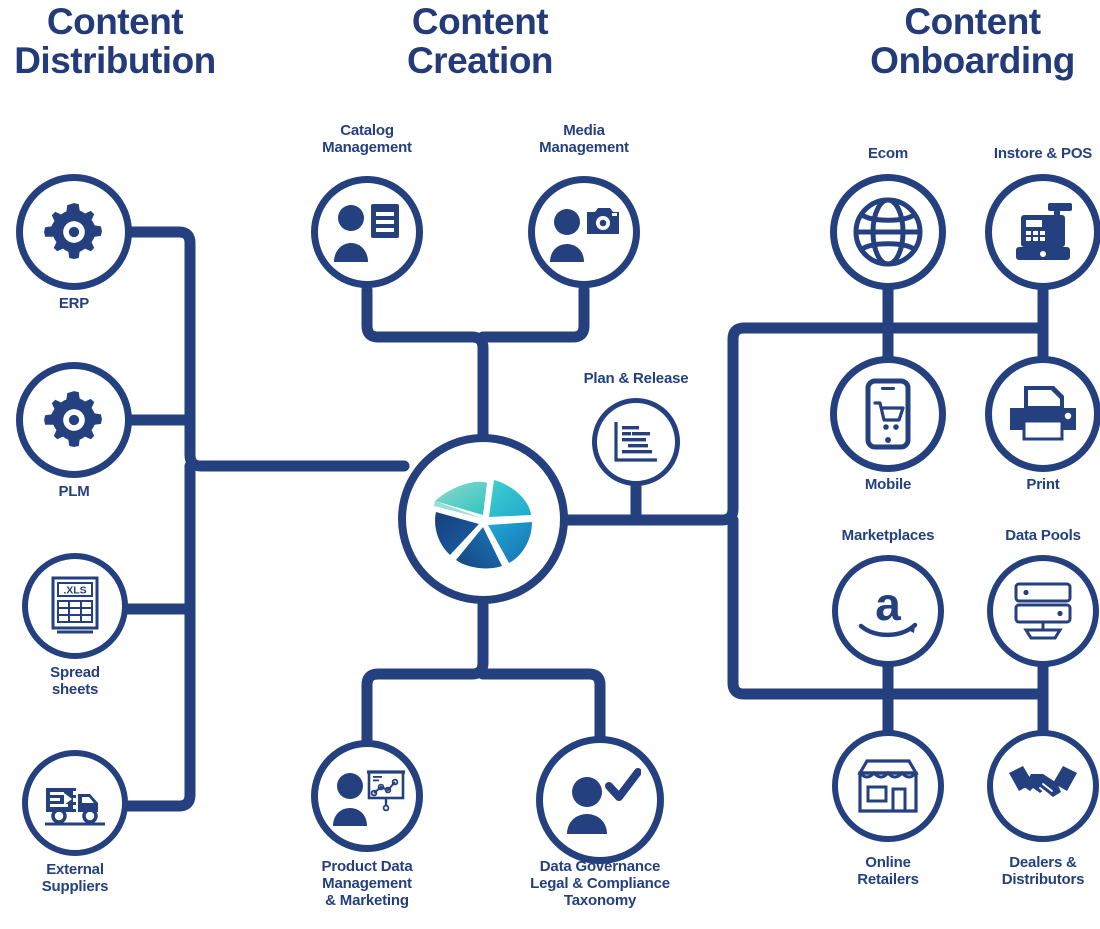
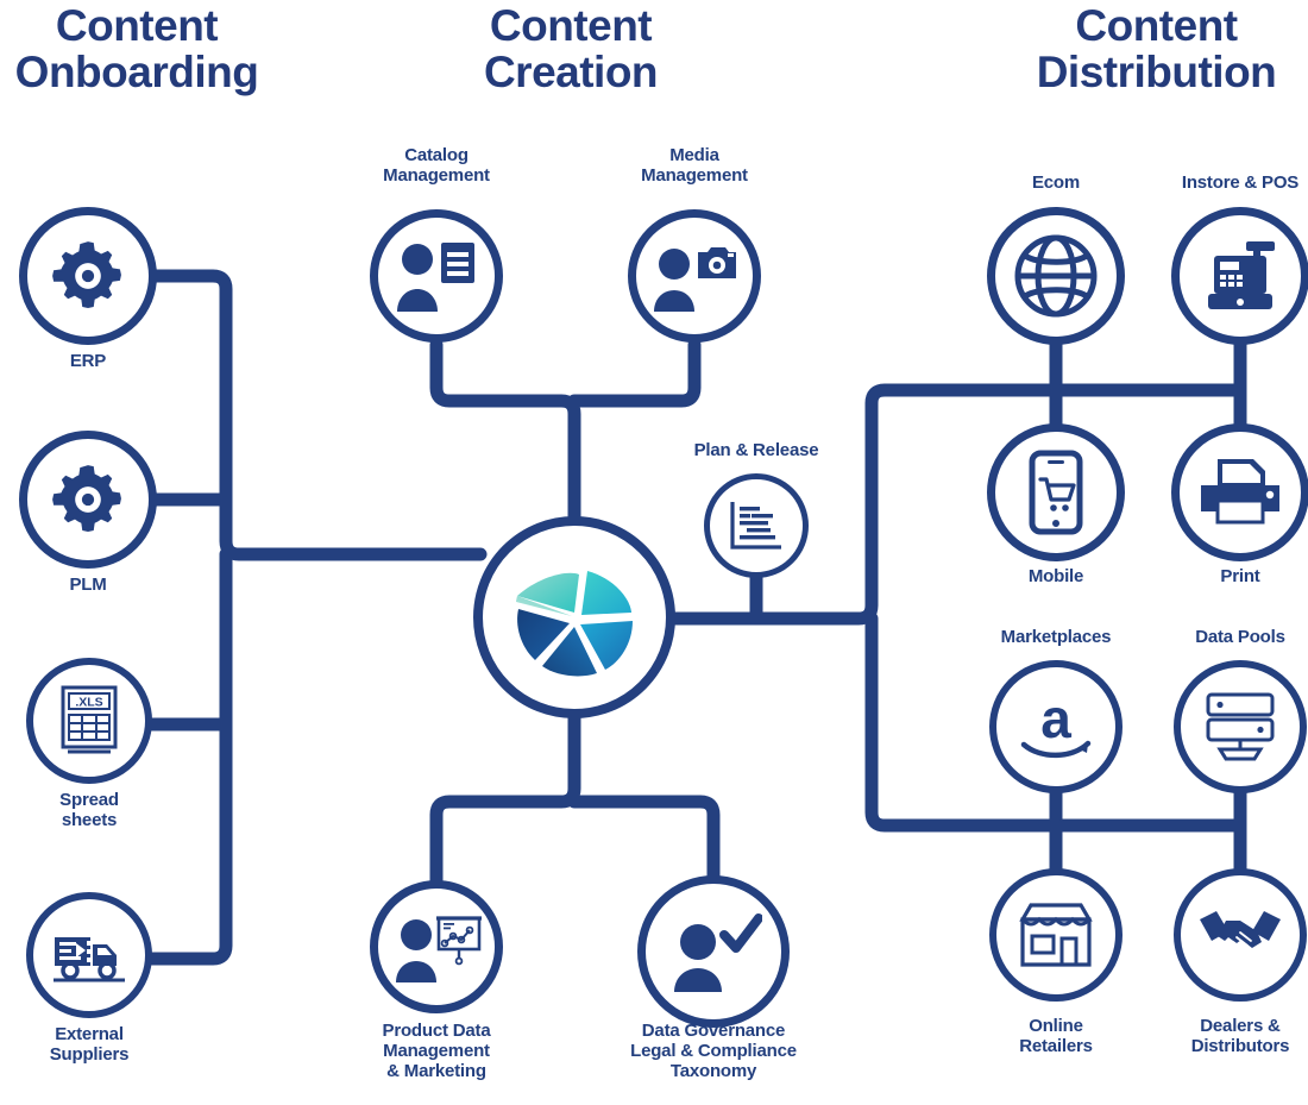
  Content
- Distribution
+ Onboarding
  Content
  Creation
  Content
- Onboarding
+ Distribution
  ERP
  PLM
  .XLS
  Spread
  sheets
  External
  Suppliers
  Catalog
  Management
  Media
  Management
  Plan & Release
  Product Data
  Management
  & Marketing
  Data Governance
  Legal & Compliance
  Taxonomy
  Ecom
  Instore & POS
  Mobile
  Print
  Marketplaces
  a
  Data Pools
  Online
  Retailers
  Dealers &
  Distributors
